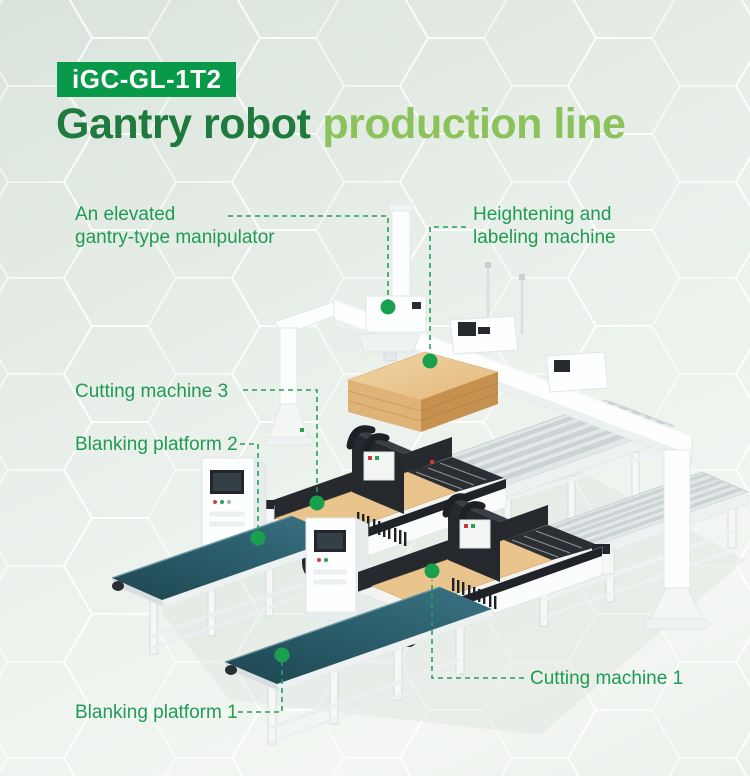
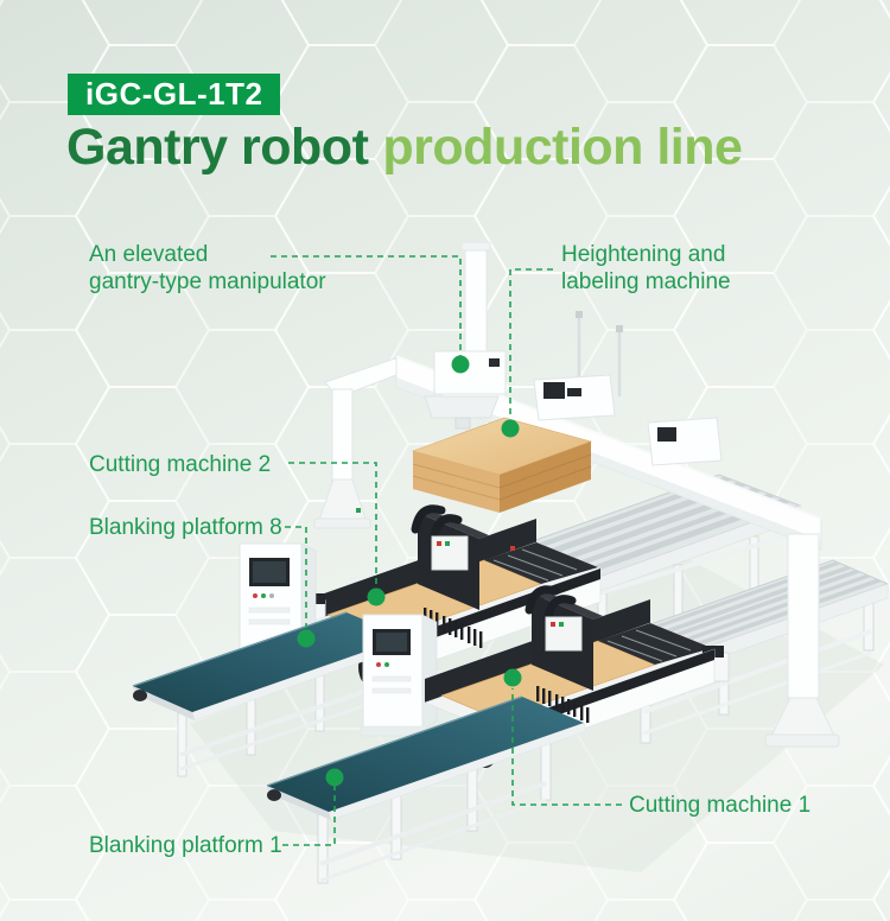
  iGC-GL-1T2
  Gantry robot production line
  An elevated
  gantry-type manipulator
  Heightening and
  labeling machine
- Cutting machine 3
+ Cutting machine 2
- Blanking platform 2
+ Blanking platform 8
  Cutting machine 1
  Blanking platform 1
